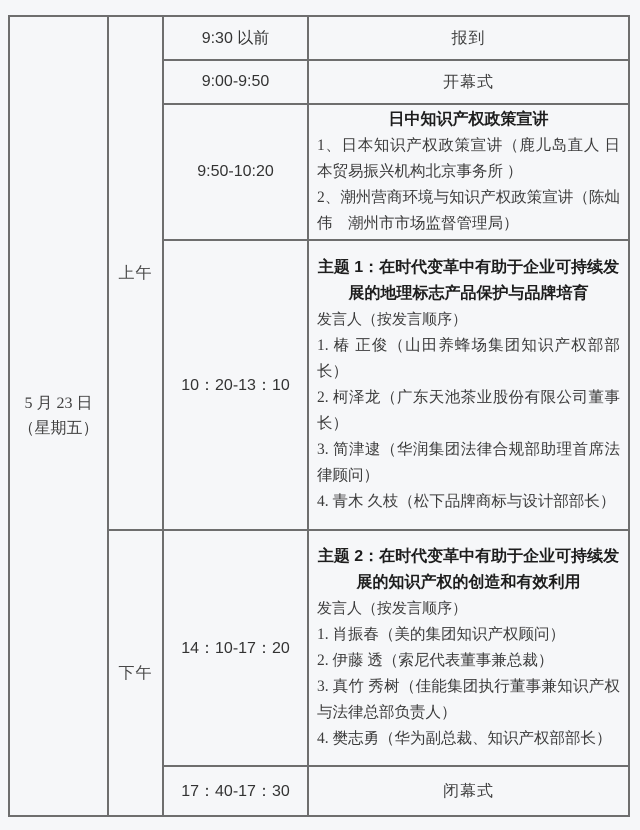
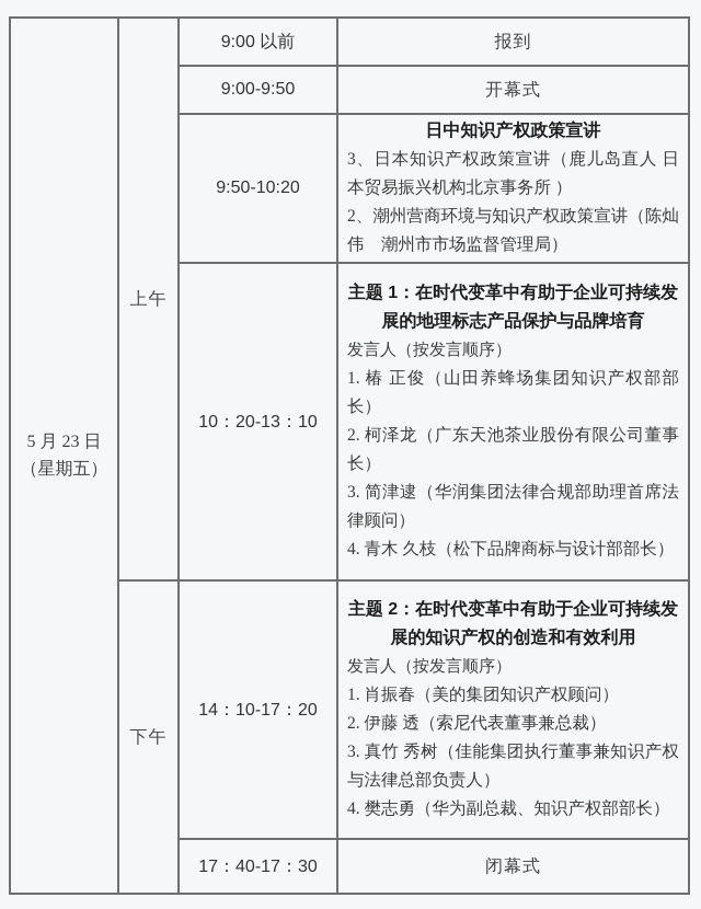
- 5 月 23 日 （星期五）	上午	9:30 以前	报到
+ 5 月 23 日 （星期五）	上午	9:00 以前	报到
  9:00-9:50	开幕式
- 9:50-10:20	日中知识产权政策宣讲 1、日本知识产权政策宣讲（鹿儿岛直人 日本贸易振兴机构北京事务所 ） 2、潮州营商环境与知识产权政策宣讲（陈灿伟 潮州市市场监督管理局）
+ 9:50-10:20	日中知识产权政策宣讲 3、日本知识产权政策宣讲（鹿儿岛直人 日本贸易振兴机构北京事务所 ） 2、潮州营商环境与知识产权政策宣讲（陈灿伟 潮州市市场监督管理局）
  10：20-13：10	主题 1：在时代变革中有助于企业可持续发展的地理标志产品保护与品牌培育 发言人（按发言顺序） 1. 椿 正俊（山田养蜂场集团知识产权部部长） 2. 柯泽龙（广东天池茶业股份有限公司董事长） 3. 简津逮（华润集团法律合规部助理首席法律顾问） 4. 青木 久枝（松下品牌商标与设计部部长）
  下午	14：10-17：20	主题 2：在时代变革中有助于企业可持续发展的知识产权的创造和有效利用 发言人（按发言顺序） 1. 肖振春（美的集团知识产权顾问） 2. 伊藤 透（索尼代表董事兼总裁） 3. 真竹 秀树（佳能集团执行董事兼知识产权与法律总部负责人） 4. 樊志勇（华为副总裁、知识产权部部长）
  17：40-17：30	闭幕式
